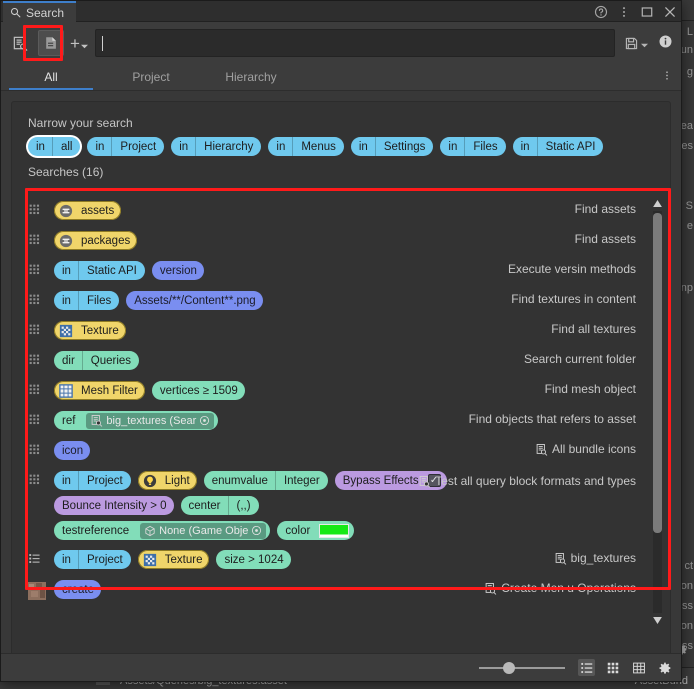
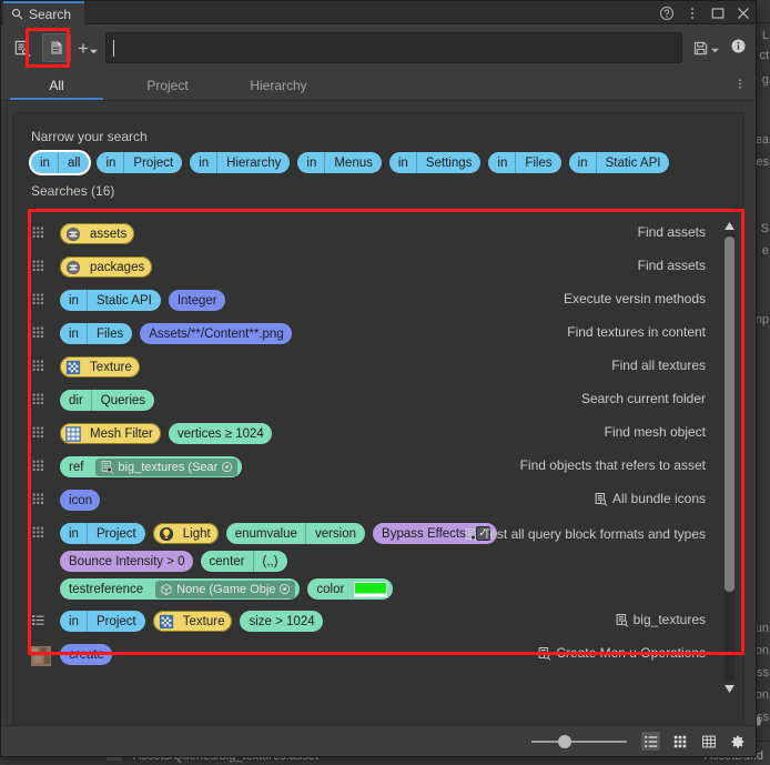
  L
- un
+ ct
  g
  ea
  es
  S
  e
  np
- ct
+ un
  on
  ss
  on
  Search
  +
  All
  Project
  Hierarchy
  Narrow your search
  in
  all
  in
  Project
  in
  Hierarchy
  in
  Menus
  in
  Settings
  in
  Files
  in
  Static API
  Searches (16)
  assets
  Find assets
  packages
  Find assets
  in
  Static API
- version
+ Integer
  Execute versin methods
  in
  Files
  Assets/**/Content**.png
  Find textures in content
  Texture
  Find all textures
  dir
  Queries
  Search current folder
  Mesh Filter
- vertices ≥ 1509
+ vertices ≥ 1024
  Find mesh object
  ref
  big_textures (Sear
  Find objects that refers to asset
  icon
  All bundle icons
  in
  Project
  Light
  enumvalue
- Integer
+ version
  Bypass Effects
  ✓
  Bounce Intensity > 0
  center
  (,,)
  testreference
  None (Game Obje
  color
  Test all query block formats and types
  in
  Project
  Texture
  size > 1024
  big_textures
  create
  Create Men u Operations
